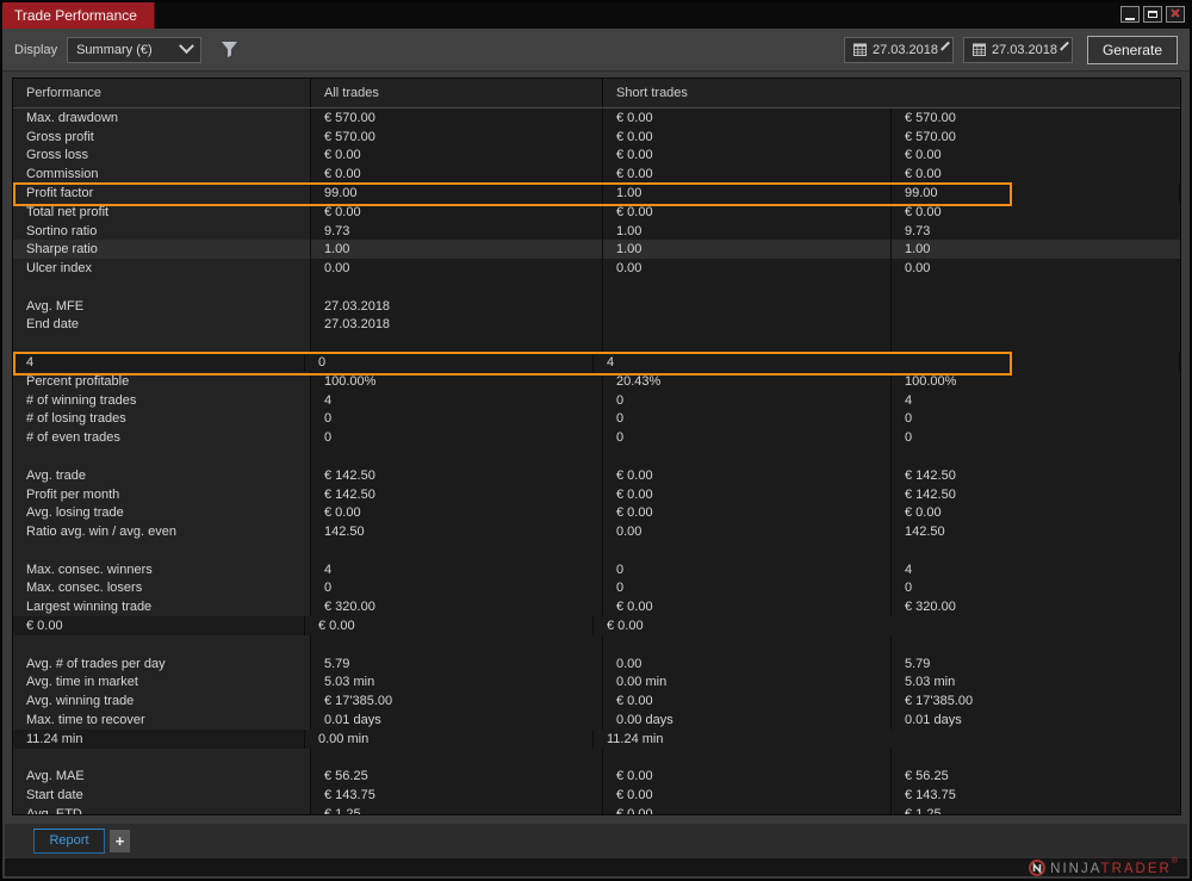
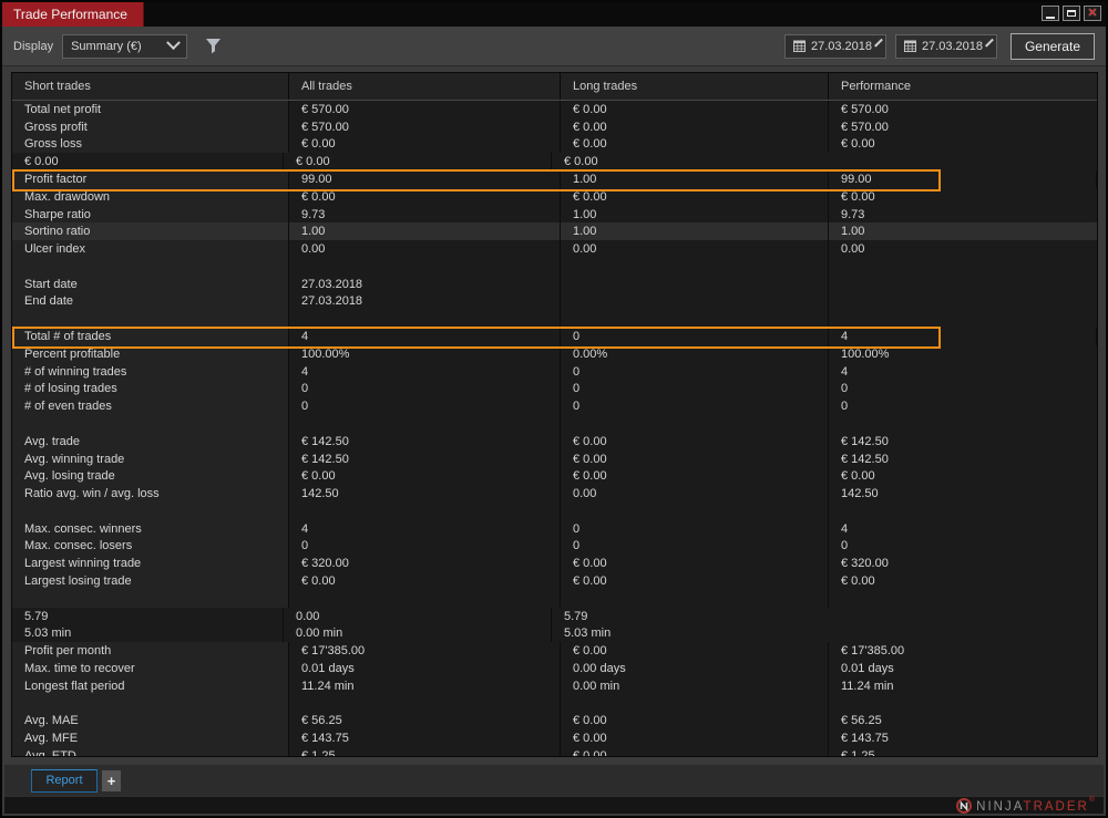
  Trade Performance
  ✕
  Display
  Summary (€)
  27.03.2018
  27.03.2018
  Generate
- Performance
+ Short trades
  All trades
+ Long trades
- Short trades
+ Performance
- Max. drawdown
+ Total net profit
  € 570.00
  € 0.00
  € 570.00
  Gross profit
  € 570.00
  € 0.00
  € 570.00
  Gross loss
  € 0.00
  € 0.00
  € 0.00
- Commission
  € 0.00
  € 0.00
  € 0.00
  Profit factor
  99.00
  1.00
  99.00
- Total net profit
+ Max. drawdown
  € 0.00
  € 0.00
  € 0.00
- Sortino ratio
+ Sharpe ratio
  9.73
  1.00
  9.73
- Sharpe ratio
+ Sortino ratio
  1.00
  1.00
  1.00
  Ulcer index
  0.00
  0.00
  0.00
- Avg. MFE
+ Start date
  27.03.2018
  End date
  27.03.2018
+ Total # of trades
  4
  0
  4
  Percent profitable
  100.00%
- 20.43%
+ 0.00%
  100.00%
  # of winning trades
  4
  0
  4
  # of losing trades
  0
  0
  0
  # of even trades
  0
  0
  0
  Avg. trade
  € 142.50
  € 0.00
  € 142.50
- Profit per month
+ Avg. winning trade
  € 142.50
  € 0.00
  € 142.50
  Avg. losing trade
  € 0.00
  € 0.00
  € 0.00
- Ratio avg. win / avg. even
+ Ratio avg. win / avg. loss
  142.50
  0.00
  142.50
  Max. consec. winners
  4
  0
  4
  Max. consec. losers
  0
  0
  0
  Largest winning trade
  € 320.00
  € 0.00
  € 320.00
+ Largest losing trade
  € 0.00
  € 0.00
  € 0.00
- Avg. # of trades per day
  5.79
  0.00
  5.79
- Avg. time in market
  5.03 min
  0.00 min
  5.03 min
- Avg. winning trade
+ Profit per month
  € 17'385.00
  € 0.00
  € 17'385.00
  Max. time to recover
  0.01 days
  0.00 days
  0.01 days
+ Longest flat period
  11.24 min
  0.00 min
  11.24 min
  Avg. MAE
  € 56.25
  € 0.00
  € 56.25
- Start date
+ Avg. MFE
  € 143.75
  € 0.00
  € 143.75
  Avg. ETD
  € 1.25
  € 0.00
  € 1.25
  Report
  +
  NINJATRADER
